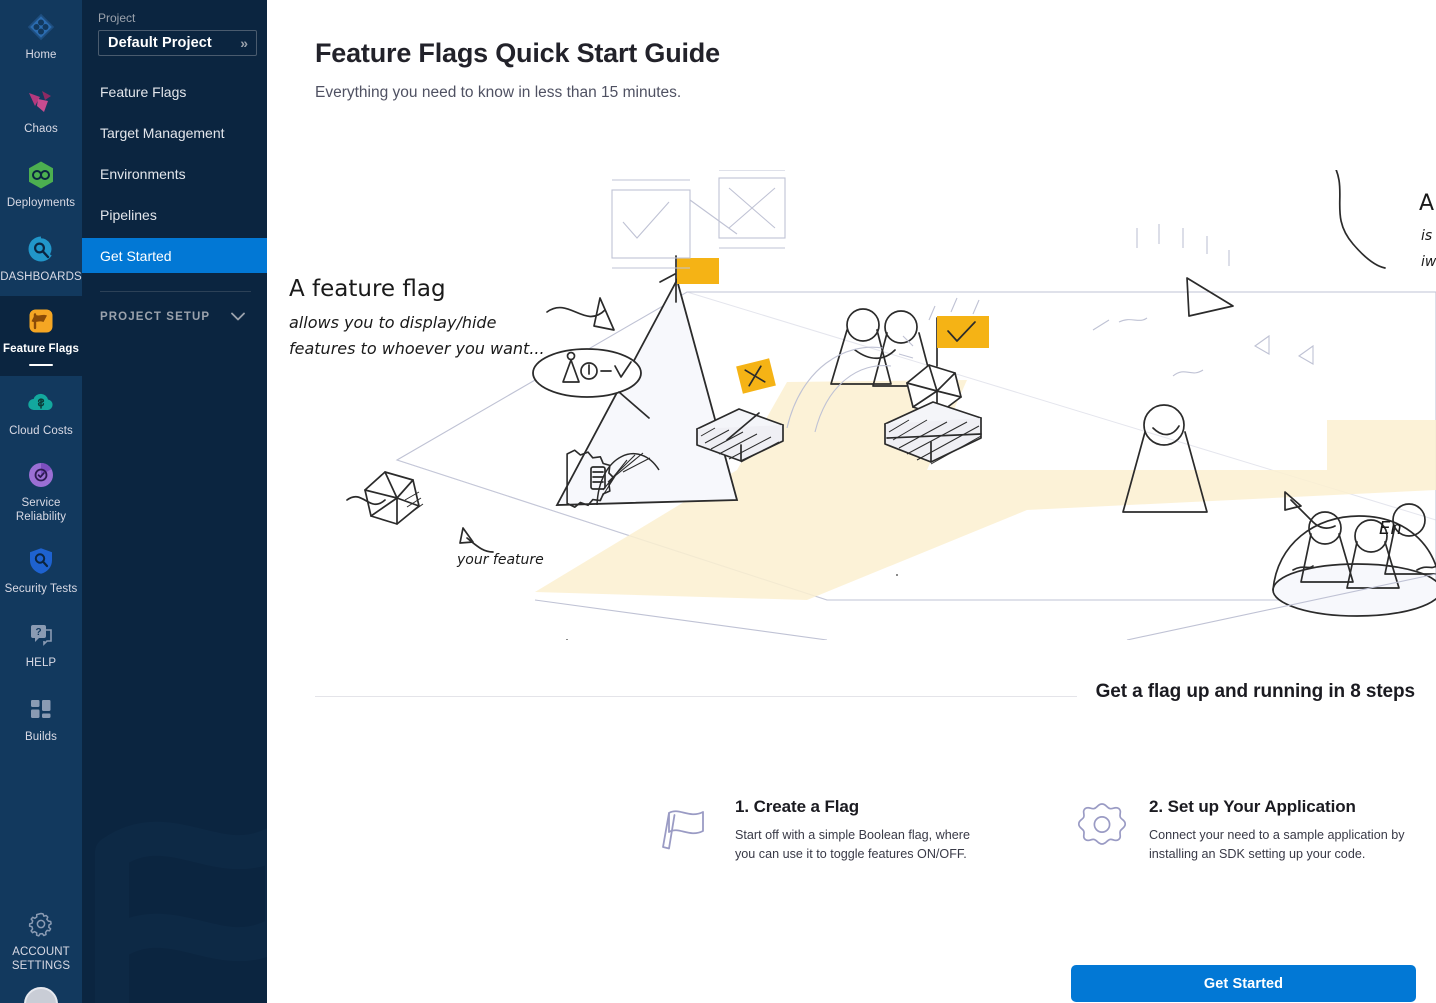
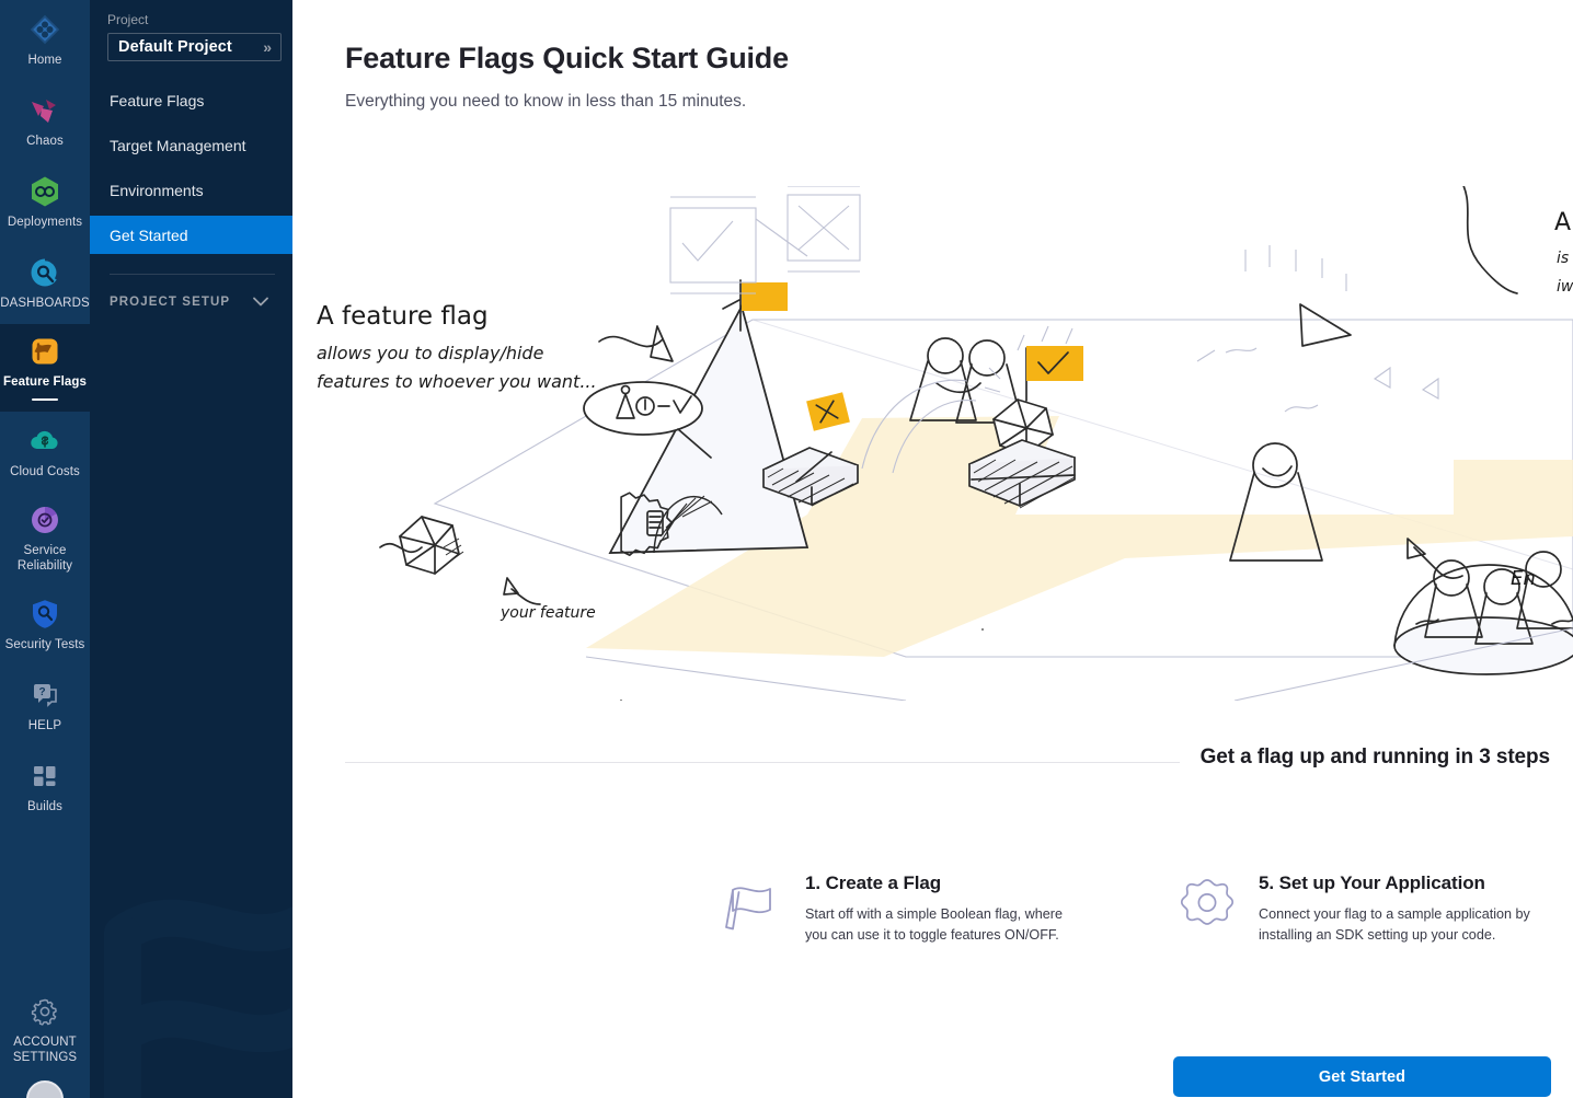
  Home
  Chaos
  Deployments
  DASHBOARDS
  Feature Flags
  Cloud Costs
  Service Reliability
  Security Tests
  ?
  HELP
  Builds
  ACCOUNT SETTINGS
  Project
  Default Project
  »
  Feature Flags
  Target Management
  Environments
- Pipelines
  Get Started
  PROJECT SETUP
  Feature Flags Quick Start Guide
  Everything you need to know in less than 15 minutes.
  your feature
  A
  is
  iw
  En
  A feature flag
  allows you to display/hide
  features to whoever you want...
- Get a flag up and running in 8 steps
+ Get a flag up and running in 3 steps
  1. Create a Flag
  Start off with a simple Boolean flag, where you can use it to toggle features ON/OFF.
- 2. Set up Your Application
+ 5. Set up Your Application
- Connect your need to a sample application by installing an SDK setting up your code.
+ Connect your flag to a sample application by installing an SDK setting up your code.
  Get Started
